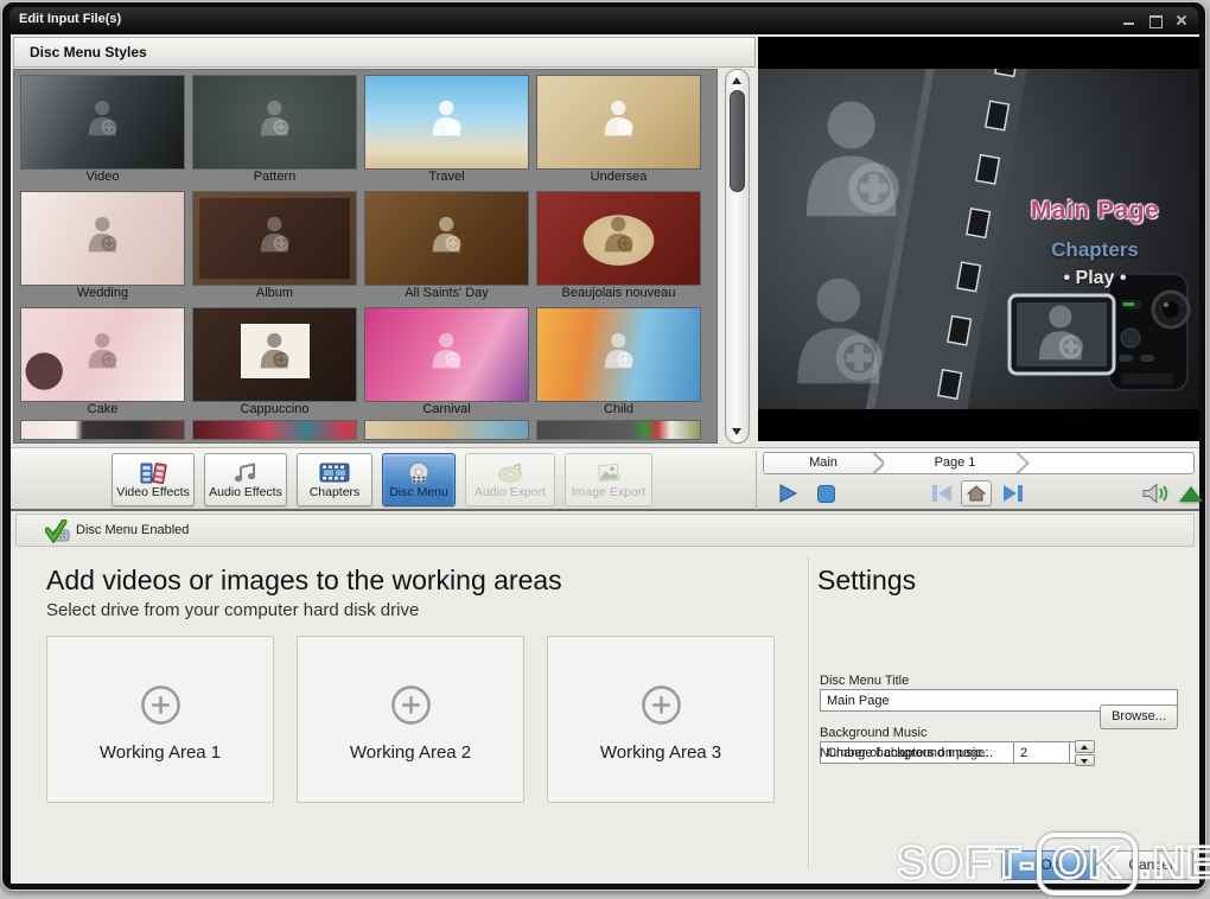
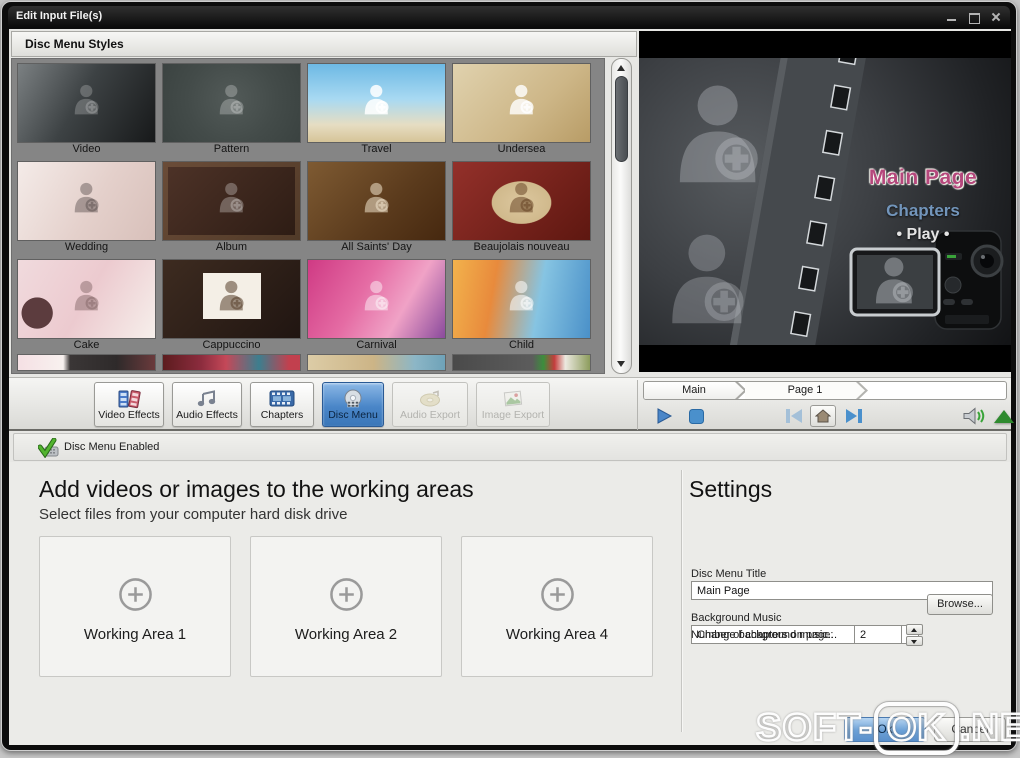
  Edit Input File(s)
  Disc Menu Styles
  Video
  Pattern
  Travel
  Undersea
  Wedding
  Album
  All Saints' Day
  Beaujolais nouveau
  Cake
  Cappuccino
  Carnival
  Child
  Main Page
  Chapters
  • Play •
  Video Effects
  Audio Effects
  Chapters
  Disc Menu
  Audio Export
  Image Export
  Main
  Page 1
  Disc Menu Enabled
  Add videos or images to the working areas
- Select drive from your computer hard disk drive
+ Select files from your computer hard disk drive
  Working Area 1
  Working Area 2
- Working Area 3
+ Working Area 4
  Settings
  Disc Menu Title
  Main Page
  Background Music
  Change background music...
  Browse...
  Number of chapters on page:
  2
  Ok
  Cancel
  SOFT-
  OK
  .NE
